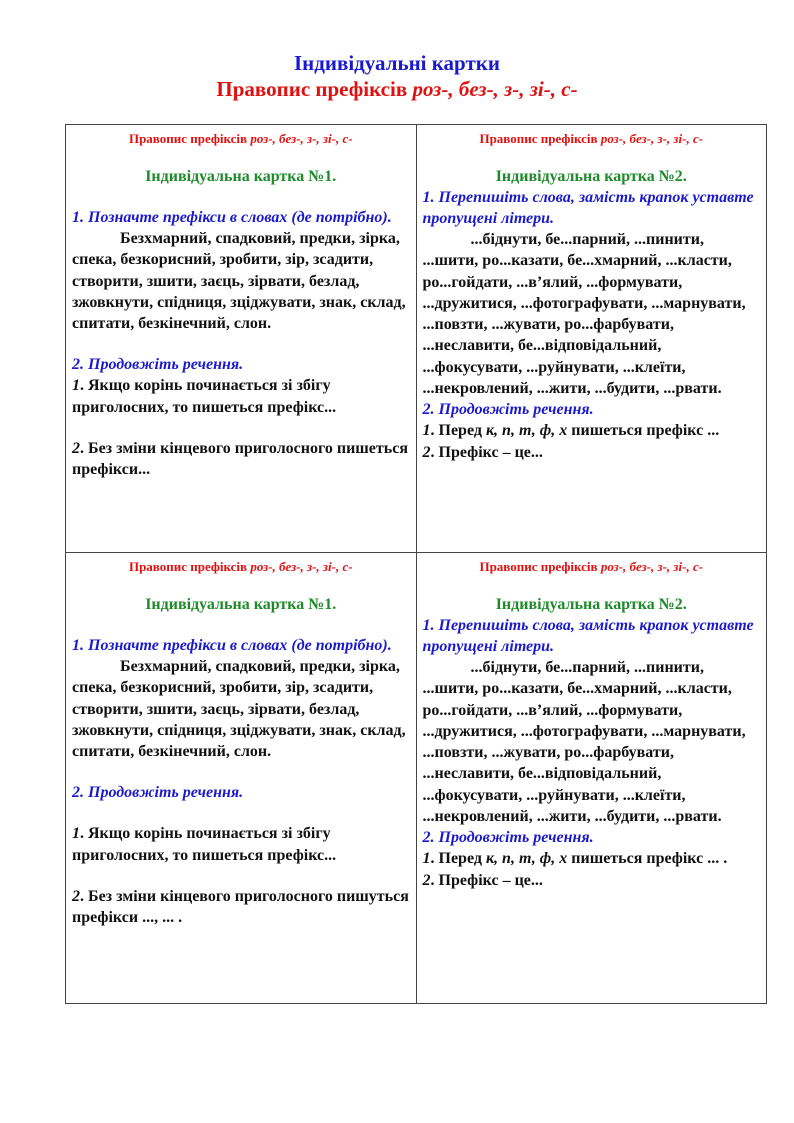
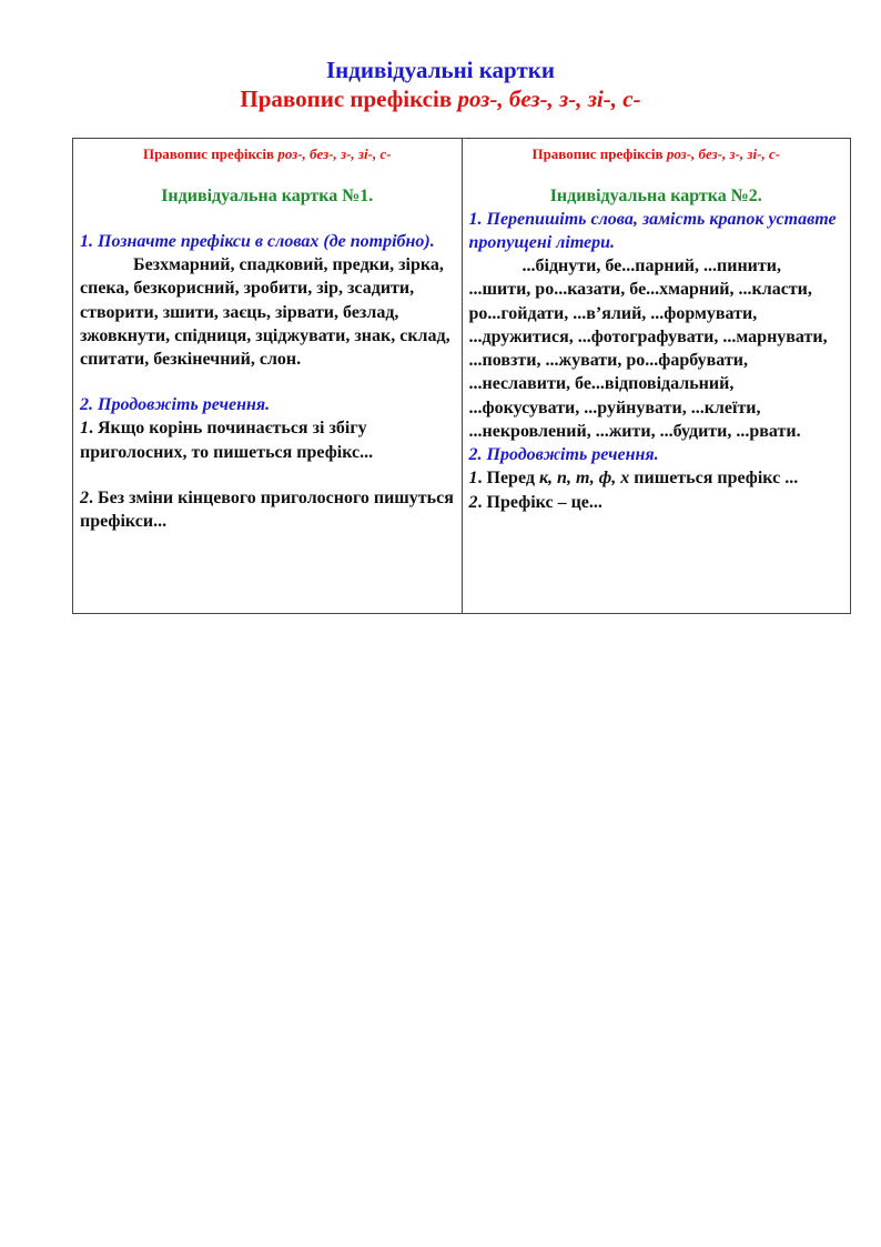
  Індивідуальні картки
  Правопис префіксів роз-, без-, з-, зі-, с-
- Правопис префіксів роз-, без-, з-, зі-, с- Індивідуальна картка №1. 1. Позначте префікси в словах (де потрібно). Безхмарний, спадковий, предки, зірка, спека, безкорисний, зробити, зір, зсадити, створити, зшити, заєць, зірвати, безлад, зжовкнути, спідниця, зціджувати, знак, склад, спитати, безкінечний, слон. 2. Продовжіть речення. 1. Якщо корінь починається зі збігу приголосних, то пишеться префікс... 2. Без зміни кінцевого приголосного пишеться префікси...	Правопис префіксів роз-, без-, з-, зі-, с- Індивідуальна картка №2. 1. Перепишіть слова, замість крапок уставте пропущені літери. ...біднути, бе...парний, ...пинити, ...шити, ро...казати, бе...хмарний, ...класти, ро...гойдати, ...в’ялий, ...формувати, ...дружитися, ...фотографувати, ...марнувати, ...повзти, ...жувати, ро...фарбувати, ...неславити, бе...відповідальний, ...фокусувати, ...руйнувати, ...клеїти, ...некровлений, ...жити, ...будити, ...рвати. 2. Продовжіть речення. 1. Перед к, п, т, ф, х пишеться префікс ... 2. Префікс – це...
+ Правопис префіксів роз-, без-, з-, зі-, с- Індивідуальна картка №1. 1. Позначте префікси в словах (де потрібно). Безхмарний, спадковий, предки, зірка, спека, безкорисний, зробити, зір, зсадити, створити, зшити, заєць, зірвати, безлад, зжовкнути, спідниця, зціджувати, знак, склад, спитати, безкінечний, слон. 2. Продовжіть речення. 1. Якщо корінь починається зі збігу приголосних, то пишеться префікс... 2. Без зміни кінцевого приголосного пишуться префікси...	Правопис префіксів роз-, без-, з-, зі-, с- Індивідуальна картка №2. 1. Перепишіть слова, замість крапок уставте пропущені літери. ...біднути, бе...парний, ...пинити, ...шити, ро...казати, бе...хмарний, ...класти, ро...гойдати, ...в’ялий, ...формувати, ...дружитися, ...фотографувати, ...марнувати, ...повзти, ...жувати, ро...фарбувати, ...неславити, бе...відповідальний, ...фокусувати, ...руйнувати, ...клеїти, ...некровлений, ...жити, ...будити, ...рвати. 2. Продовжіть речення. 1. Перед к, п, т, ф, х пишеться префікс ... 2. Префікс – це...
- Правопис префіксів роз-, без-, з-, зі-, с- Індивідуальна картка №1. 1. Позначте префікси в словах (де потрібно). Безхмарний, спадковий, предки, зірка, спека, безкорисний, зробити, зір, зсадити, створити, зшити, заєць, зірвати, безлад, зжовкнути, спідниця, зціджувати, знак, склад, спитати, безкінечний, слон. 2. Продовжіть речення. 1. Якщо корінь починається зі збігу приголосних, то пишеться префікс... 2. Без зміни кінцевого приголосного пишуться префікси ..., ... .	Правопис префіксів роз-, без-, з-, зі-, с- Індивідуальна картка №2. 1. Перепишіть слова, замість крапок уставте пропущені літери. ...біднути, бе...парний, ...пинити, ...шити, ро...казати, бе...хмарний, ...класти, ро...гойдати, ...в’ялий, ...формувати, ...дружитися, ...фотографувати, ...марнувати, ...повзти, ...жувати, ро...фарбувати, ...неславити, бе...відповідальний, ...фокусувати, ...руйнувати, ...клеїти, ...некровлений, ...жити, ...будити, ...рвати. 2. Продовжіть речення. 1. Перед к, п, т, ф, х пишеться префікс ... . 2. Префікс – це...
